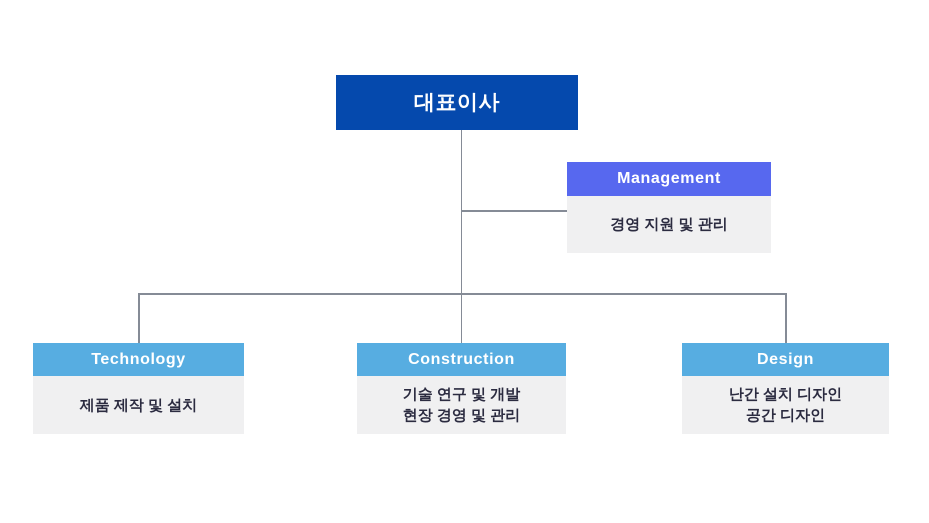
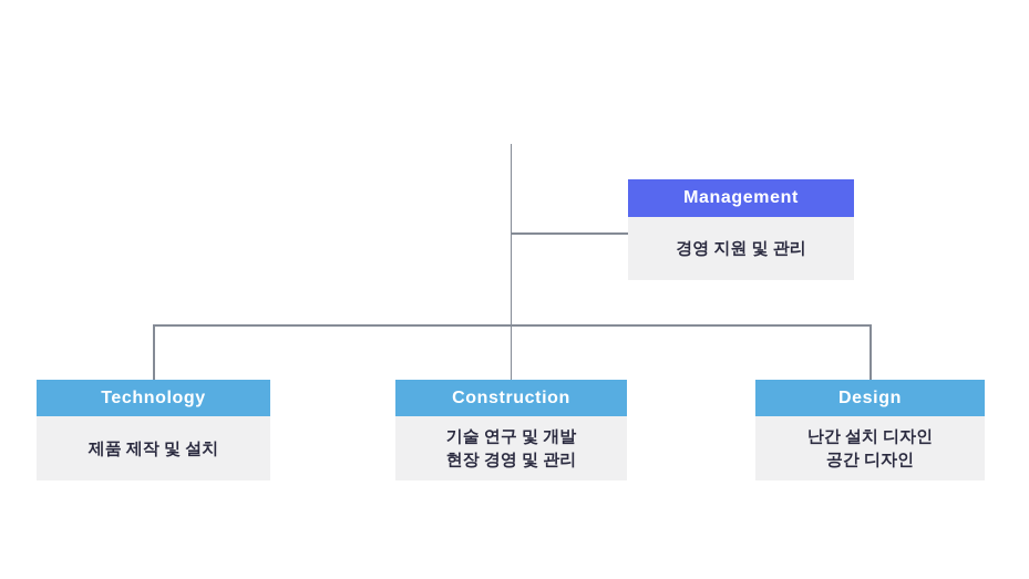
- 대표이사
  Management
  경영 지원 및 관리
  Technology
  제품 제작 및 설치
  Construction
  기술 연구 및 개발
  현장 경영 및 관리
  Design
  난간 설치 디자인
  공간 디자인
